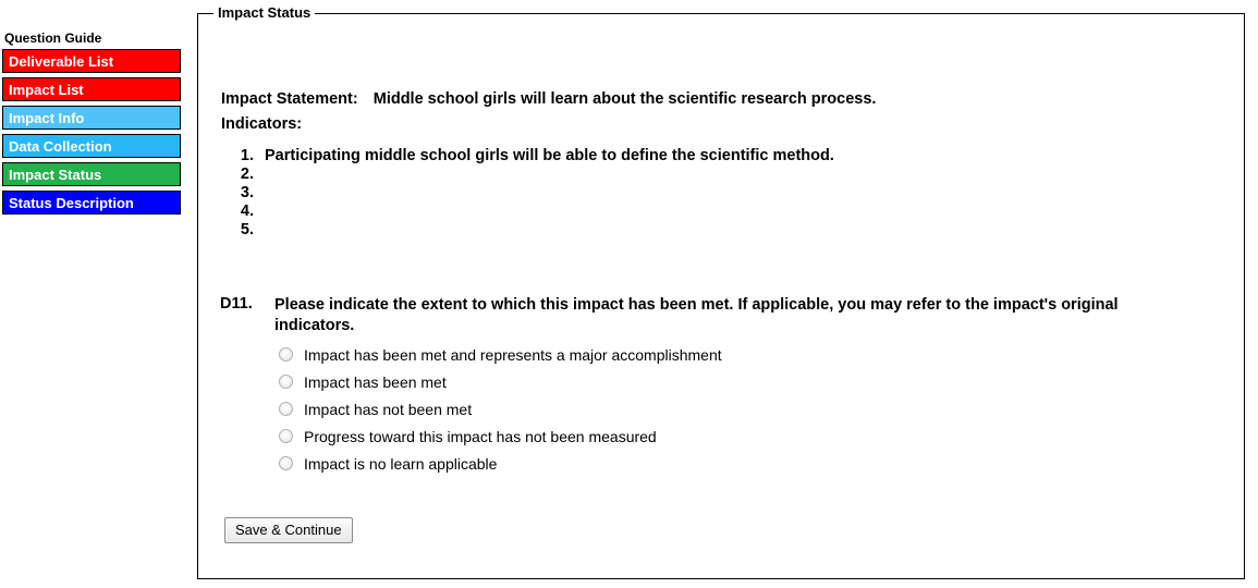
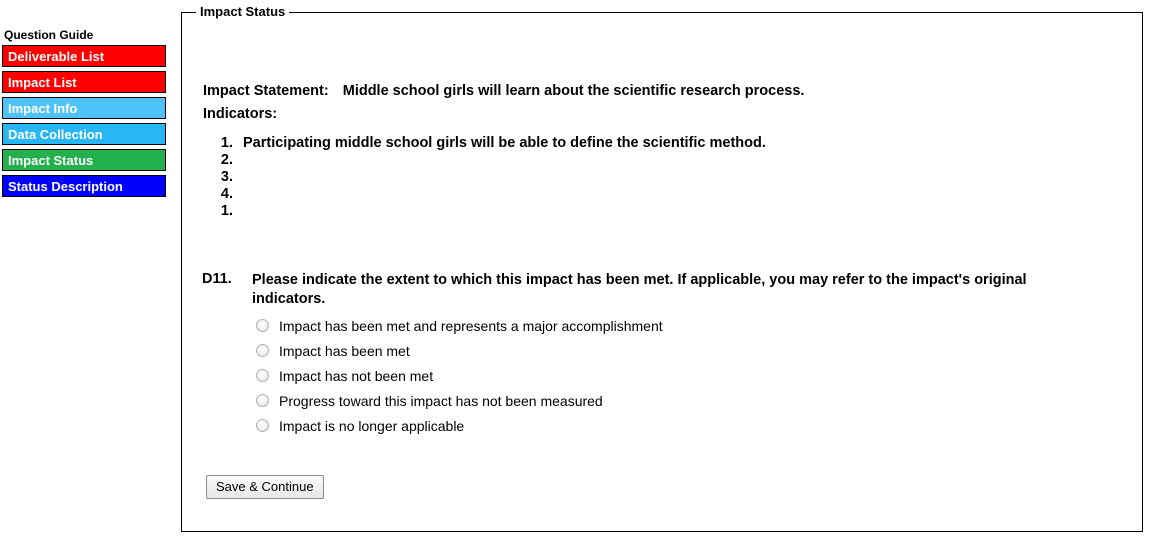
  Question Guide
  Deliverable List
  Impact List
  Impact Info
  Data Collection
  Impact Status
  Status Description
  Impact Status
  Impact Statement: Middle school girls will learn about the scientific research process.
  Indicators:
  1. Participating middle school girls will be able to define the scientific method.
  2.
  3.
  4.
- 5.
+ 1.
  D11.
  Please indicate the extent to which this impact has been met. If applicable, you may refer to the impact's original indicators.
  Impact has been met and represents a major accomplishment
  Impact has been met
  Impact has not been met
  Progress toward this impact has not been measured
- Impact is no learn applicable
+ Impact is no longer applicable
  Save & Continue
